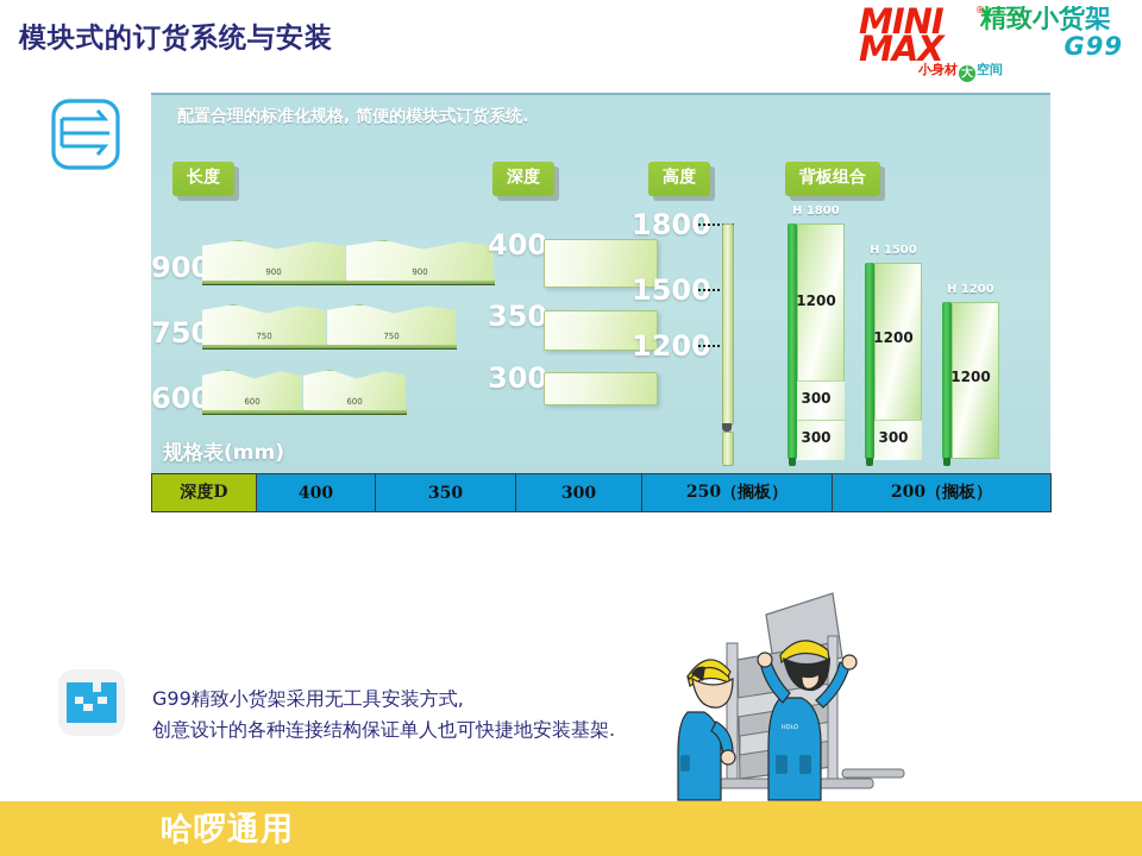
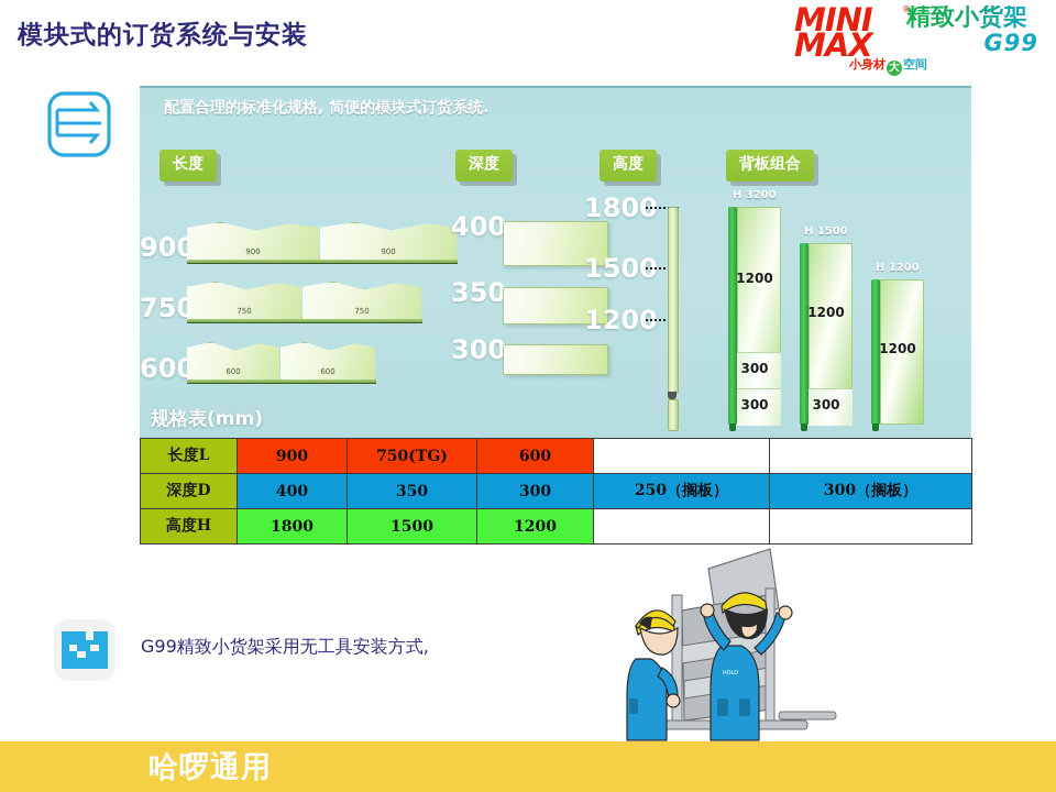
  模块式的订货系统与安装
  MINI
  MAX
  精致小货架
  G99
  小身材 大 空间
  配置合理的标准化规格, 简便的模块式订货系统.
  长度
  深度
  高度
  背板组合
  900
  900
  900
  750
  750
  750
  600
  600
  600
  400
  350
  300
  1800
  1500
  1200
- H 1800
+ H 3200
  1200
  300
  300
  H 1500
  1200
  300
  H 1200
  1200
  规格表(mm)
+ 长度L	900	750(TG)	600
- 深度D	400	350	300	250（搁板）	200（搁板）
+ 深度D	400	350	300	250（搁板）	300（搁板）
+ 高度H	1800	1500	1200
  G99精致小货架采用无工具安装方式,
- 创意设计的各种连接结构保证单人也可快捷地安装基架.
  哈啰通用
